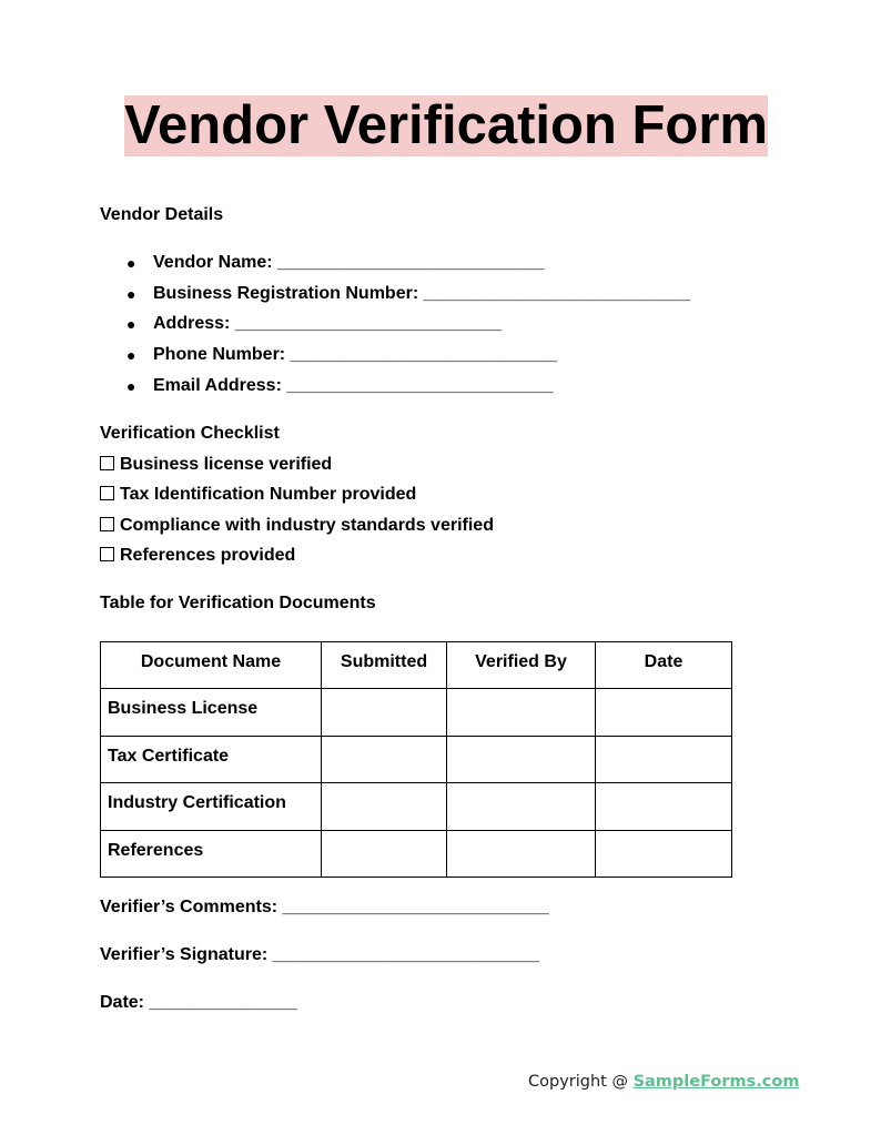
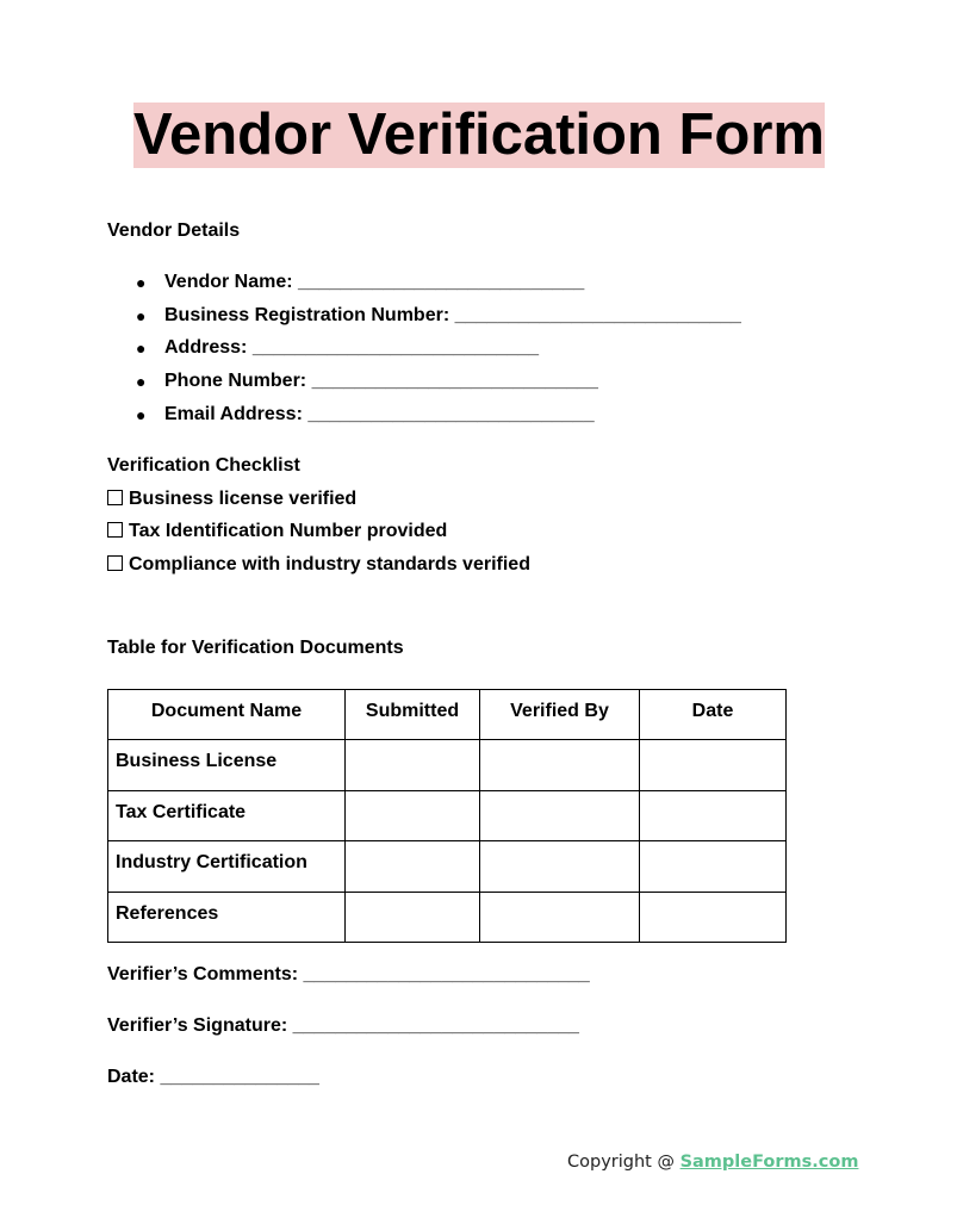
  Vendor Verification Form
  Vendor Details
  ●
  Vendor Name: ___________________________
  ●
  Business Registration Number: ___________________________
  ●
  Address: ___________________________
  ●
  Phone Number: ___________________________
  ●
  Email Address: ___________________________
  Verification Checklist
  Business license verified
  Tax Identification Number provided
  Compliance with industry standards verified
- References provided
  Table for Verification Documents
  Document Name	Submitted	Verified By	Date
  Business License
  Tax Certificate
  Industry Certification
  References
  Verifier’s Comments: ___________________________
  Verifier’s Signature: ___________________________
  Date: _______________
  Copyright @ SampleForms.com
